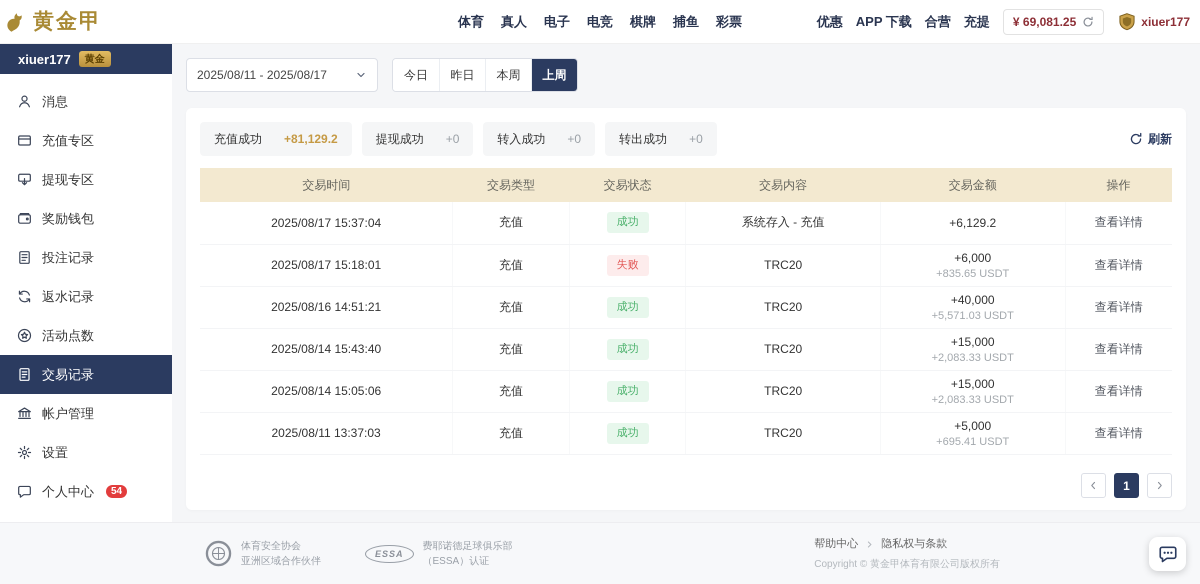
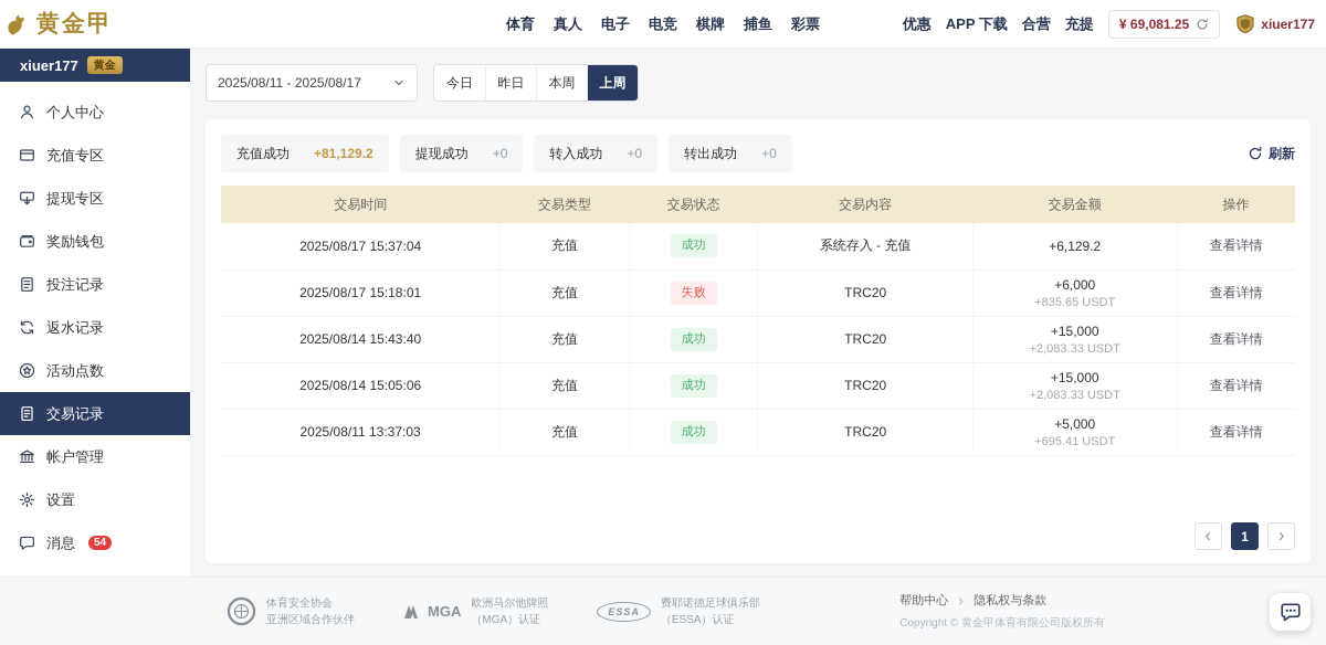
  黄金甲
  体育
  真人
  电子
  电竞
  棋牌
  捕鱼
  彩票
  优惠
  APP 下载
  合营
  充提
  ¥ 69,081.25
  xiuer177
  xiuer177
  黄金
- 消息
+ 个人中心
  充值专区
  提现专区
  奖励钱包
  投注记录
  返水记录
  活动点数
  交易记录
  帐户管理
  设置
- 个人中心
+ 消息
  54
  2025/08/11 - 2025/08/17
  今日
  昨日
  本周
  上周
  充值成功
  +81,129.2
  提现成功
  +0
  转入成功
  +0
  转出成功
  +0
  刷新
  交易时间	交易类型	交易状态	交易内容	交易金额	操作
  2025/08/17 15:37:04	充值	成功	系统存入 - 充值	+6,129.2	查看详情
  2025/08/17 15:18:01	充值	失败	TRC20	+6,000+835.65 USDT	查看详情
- 2025/08/16 14:51:21	充值	成功	TRC20	+40,000+5,571.03 USDT	查看详情
  2025/08/14 15:43:40	充值	成功	TRC20	+15,000+2,083.33 USDT	查看详情
  2025/08/14 15:05:06	充值	成功	TRC20	+15,000+2,083.33 USDT	查看详情
  2025/08/11 13:37:03	充值	成功	TRC20	+5,000+695.41 USDT	查看详情
  1
  体育安全协会
  亚洲区域合作伙伴
+ MGA
+ 欧洲马尔他牌照
+ （MGA）认证
  ESSA
  费耶诺德足球俱乐部
  （ESSA）认证
  帮助中心
  隐私权与条款
  Copyright © 黄金甲体育有限公司版权所有
